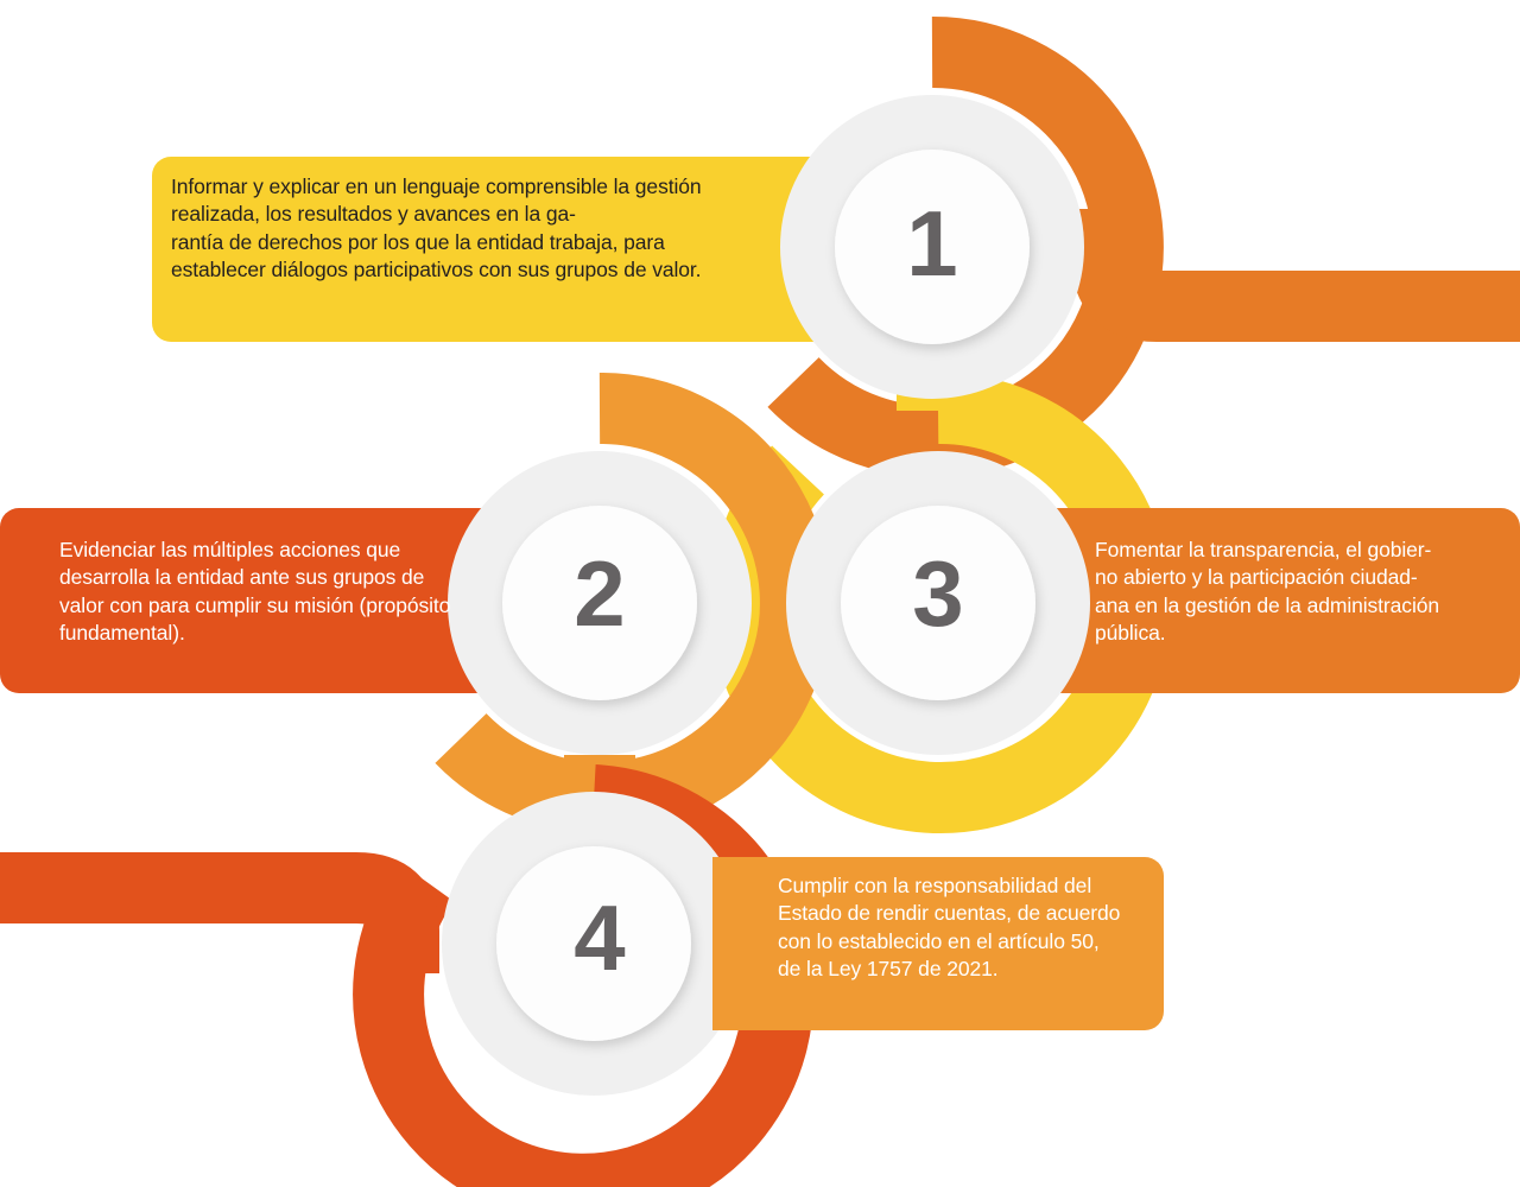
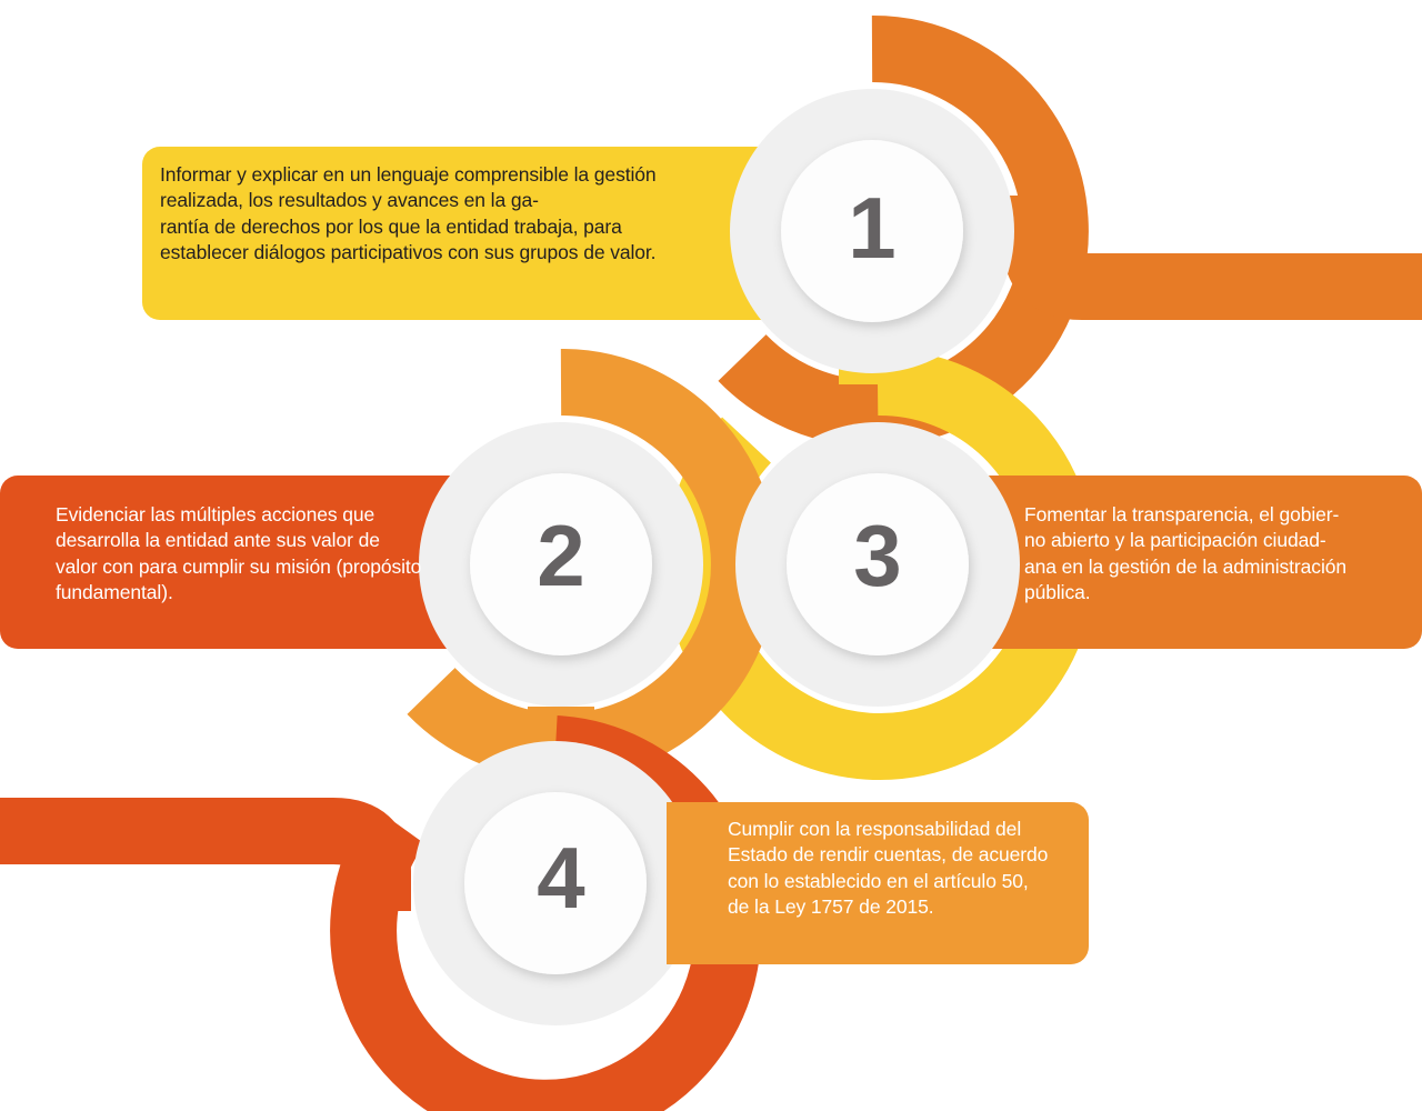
  Informar y explicar en un lenguaje comprensible la gestión realizada, los resultados y avances en la ga-
  rantía de derechos por los que la entidad trabaja, para establecer diálogos participativos con sus grupos de valor.
- Evidenciar las múltiples acciones que desarrolla la entidad ante sus grupos de valor con para cumplir su misión (propósito fundamental).
+ Evidenciar las múltiples acciones que desarrolla la entidad ante sus valor de valor con para cumplir su misión (propósito fundamental).
  Fomentar la transparencia, el gobier-
  no abierto y la participación ciudad-
  ana en la gestión de la administración pública.
- Cumplir con la responsabilidad del Estado de rendir cuentas, de acuerdo con lo establecido en el artículo 50, de la Ley 1757 de 2021.
+ Cumplir con la responsabilidad del Estado de rendir cuentas, de acuerdo con lo establecido en el artículo 50, de la Ley 1757 de 2015.
  1
  2
  3
  4
